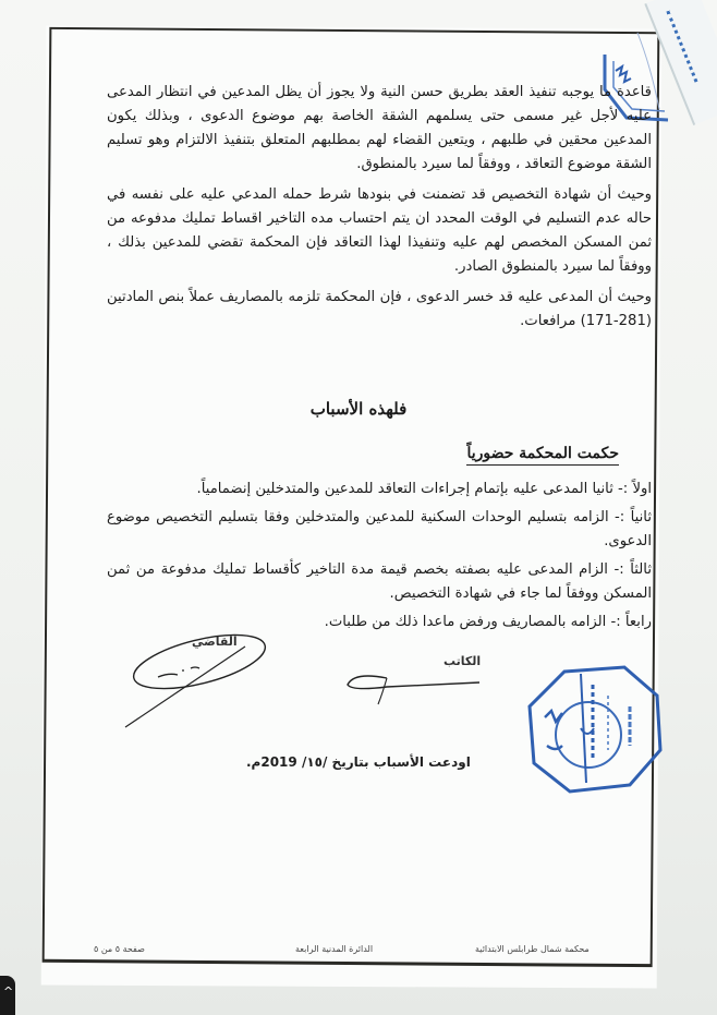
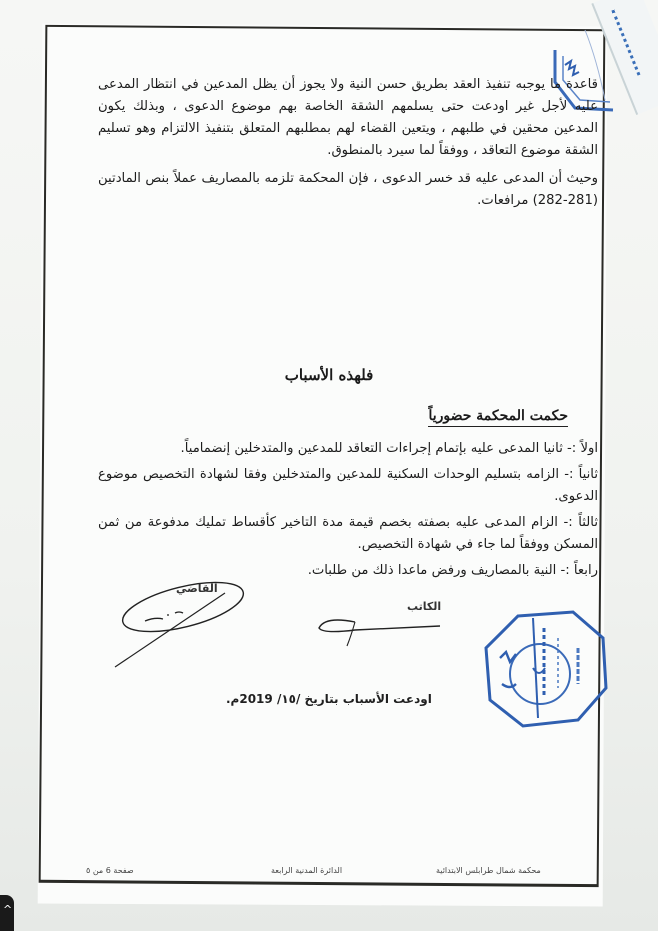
- قاعدة ما يوجبه تنفيذ العقد بطريق حسن النية ولا يجوز أن يظل المدعين في انتظار المدعى عليه لأجل غير مسمى حتى يسلمهم الشقة الخاصة بهم موضوع الدعوى ، وبذلك يكون المدعين محقين في طلبهم ، ويتعين القضاء لهم بمطلبهم المتعلق بتنفيذ الالتزام وهو تسليم الشقة موضوع التعاقد ، ووفقاً لما سيرد بالمنطوق.
+ قاعدة ما يوجبه تنفيذ العقد بطريق حسن النية ولا يجوز أن يظل المدعين في انتظار المدعى عليه لأجل غير اودعت حتى يسلمهم الشقة الخاصة بهم موضوع الدعوى ، وبذلك يكون المدعين محقين في طلبهم ، ويتعين القضاء لهم بمطلبهم المتعلق بتنفيذ الالتزام وهو تسليم الشقة موضوع التعاقد ، ووفقاً لما سيرد بالمنطوق.
- وحيث أن شهادة التخصيص قد تضمنت في بنودها شرط حمله المدعي عليه على نفسه في حاله عدم التسليم في الوقت المحدد ان يتم احتساب مده التاخير اقساط تمليك مدفوعه من ثمن المسكن المخصص لهم عليه وتنفيذا لهذا التعاقد فإن المحكمة تقضي للمدعين بذلك ، ووفقاً لما سيرد بالمنطوق الصادر.
- وحيث أن المدعى عليه قد خسر الدعوى ، فإن المحكمة تلزمه بالمصاريف عملاً بنص المادتين (281-171) مرافعات.
+ وحيث أن المدعى عليه قد خسر الدعوى ، فإن المحكمة تلزمه بالمصاريف عملاً بنص المادتين (281-282) مرافعات.
  فلهذه الأسباب
  حكمت المحكمة حضورياً
  اولاً :- ثانيا المدعى عليه بإتمام إجراءات التعاقد للمدعين والمتدخلين إنضمامياً.
- ثانياً :- الزامه بتسليم الوحدات السكنية للمدعين والمتدخلين وفقا بتسليم التخصيص موضوع الدعوى.
+ ثانياً :- الزامه بتسليم الوحدات السكنية للمدعين والمتدخلين وفقا لشهادة التخصيص موضوع الدعوى.
  ثالثاً :- الزام المدعى عليه بصفته بخصم قيمة مدة التاخير كأقساط تمليك مدفوعة من ثمن المسكن ووفقاً لما جاء في شهادة التخصيص.
- رابعاً :- الزامه بالمصاريف ورفض ماعدا ذلك من طلبات.
+ رابعاً :- النية بالمصاريف ورفض ماعدا ذلك من طلبات.
  القاضي
  الكاتب
  اودعت الأسباب بتاريخ /١٥/ 2019م.
  محكمة شمال طرابلس الابتدائية
  الدائرة المدنية الرابعة
- صفحة ٥ من ٥
+ صفحة 6 من ٥
  ^
